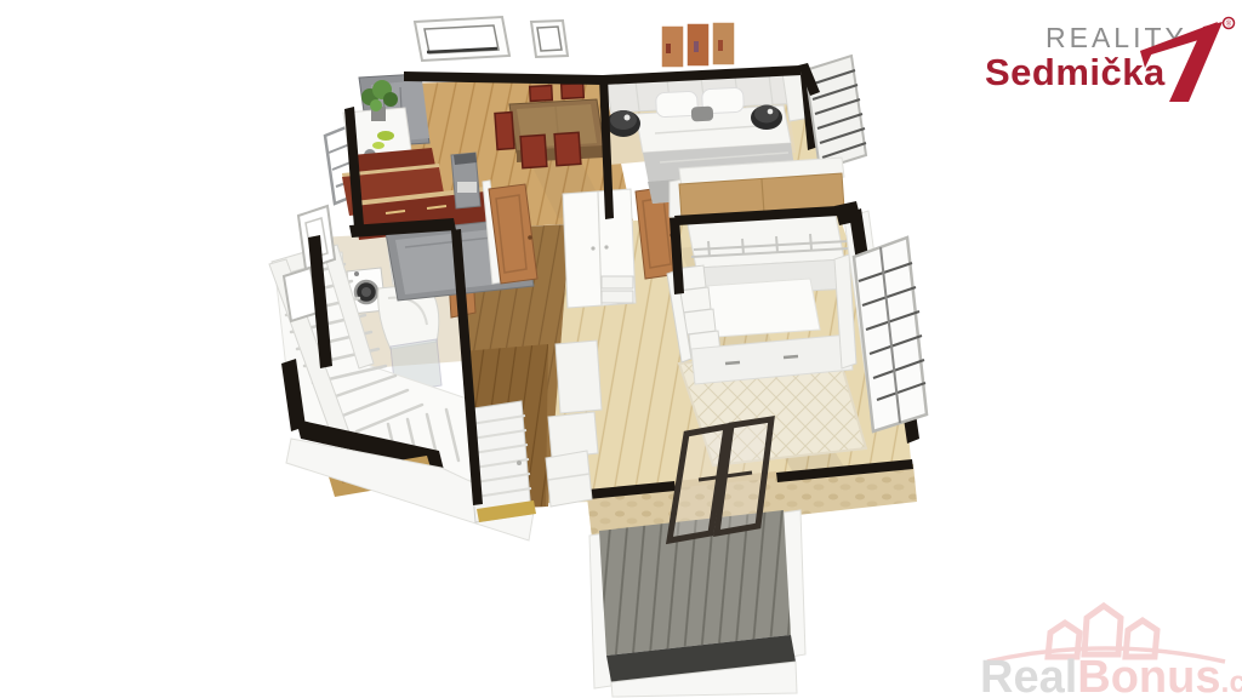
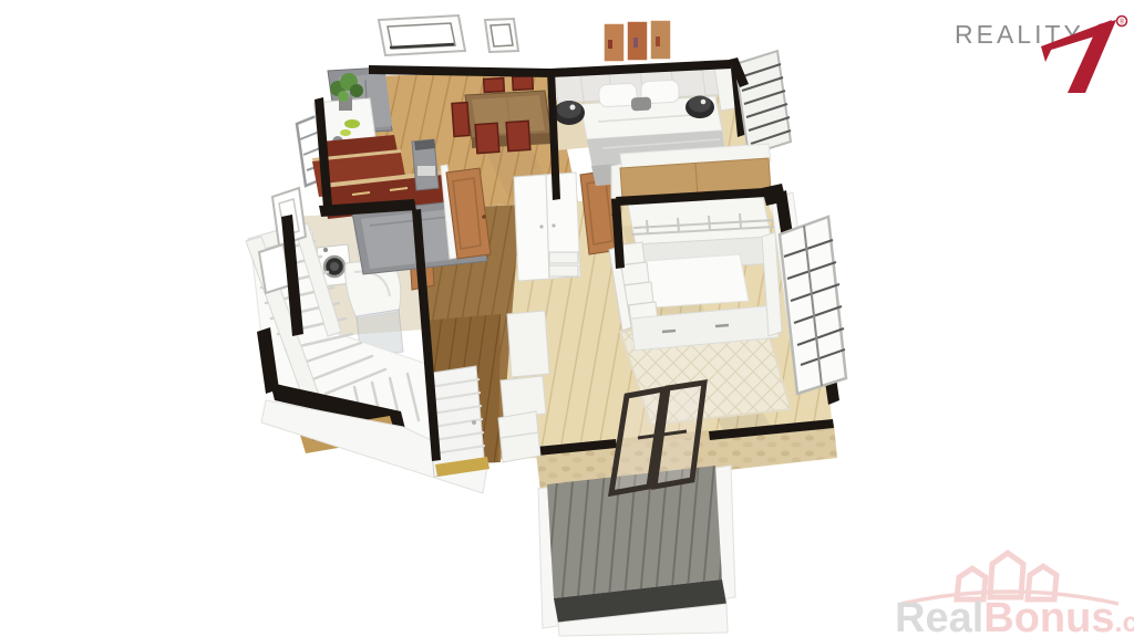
  REALIT
- Sedmička
  RealBonus.c
